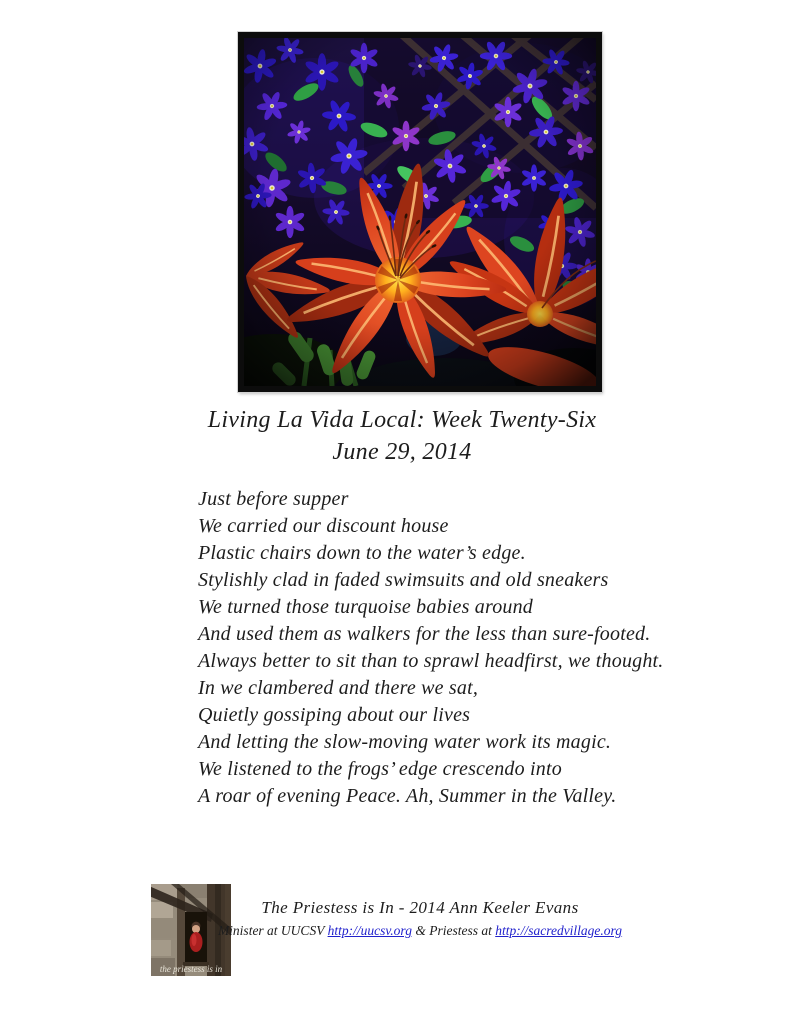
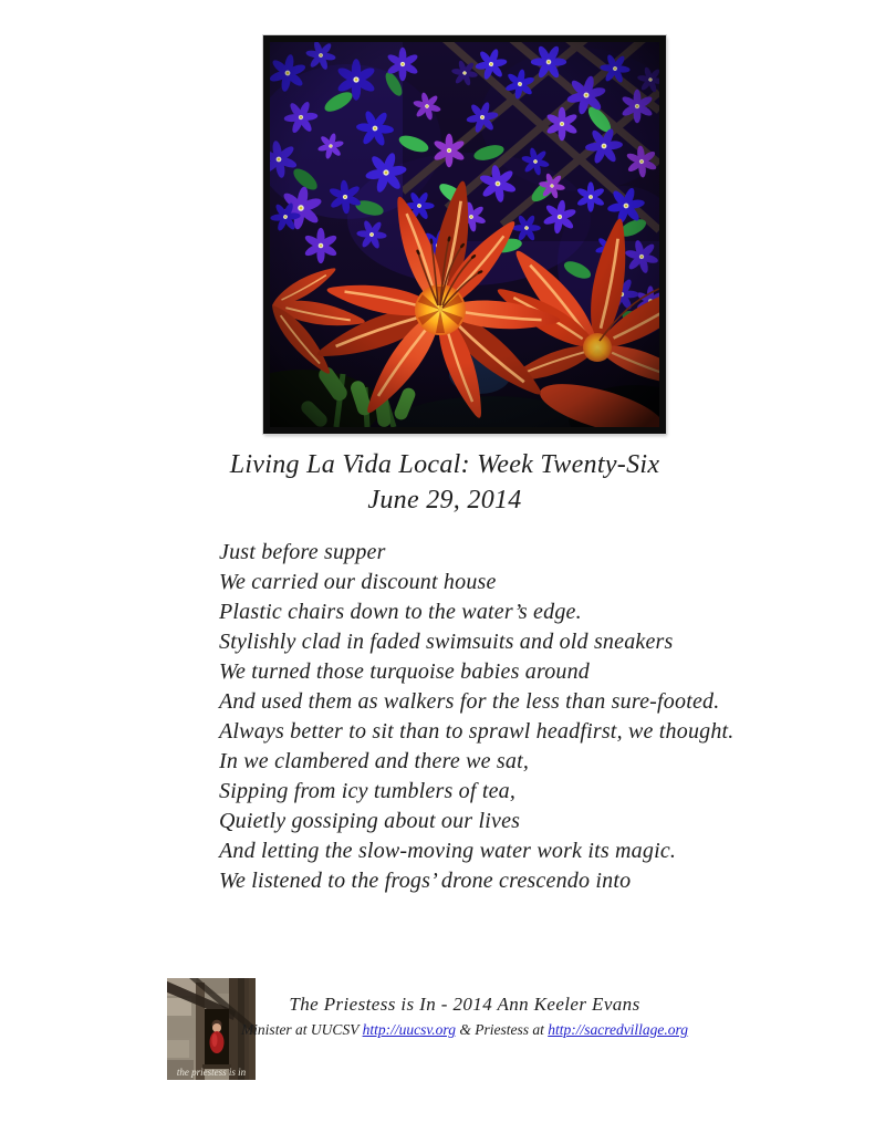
  Living La Vida Local: Week Twenty-Six
  June 29, 2014
  Just before supper
  We carried our discount house
  Plastic chairs down to the water’s edge.
  Stylishly clad in faded swimsuits and old sneakers
  We turned those turquoise babies around
  And used them as walkers for the less than sure-footed.
  Always better to sit than to sprawl headfirst, we thought.
  In we clambered and there we sat,
+ Sipping from icy tumblers of tea,
  Quietly gossiping about our lives
  And letting the slow-moving water work its magic.
- We listened to the frogs’ edge crescendo into
+ We listened to the frogs’ drone crescendo into
- A roar of evening Peace. Ah, Summer in the Valley.
  the priestess is in
  The Priestess is In - 2014 Ann Keeler Evans
  Minister at UUCSV http://uucsv.org & Priestess at http://sacredvillage.org
